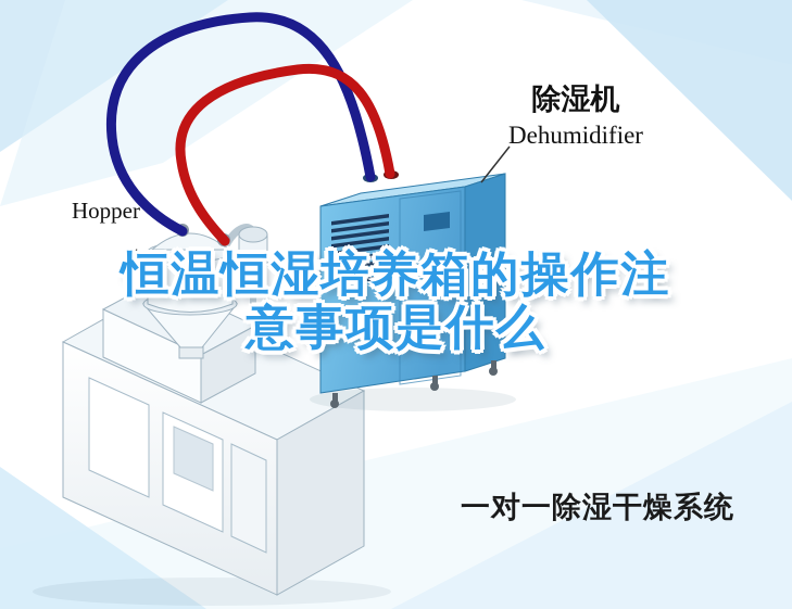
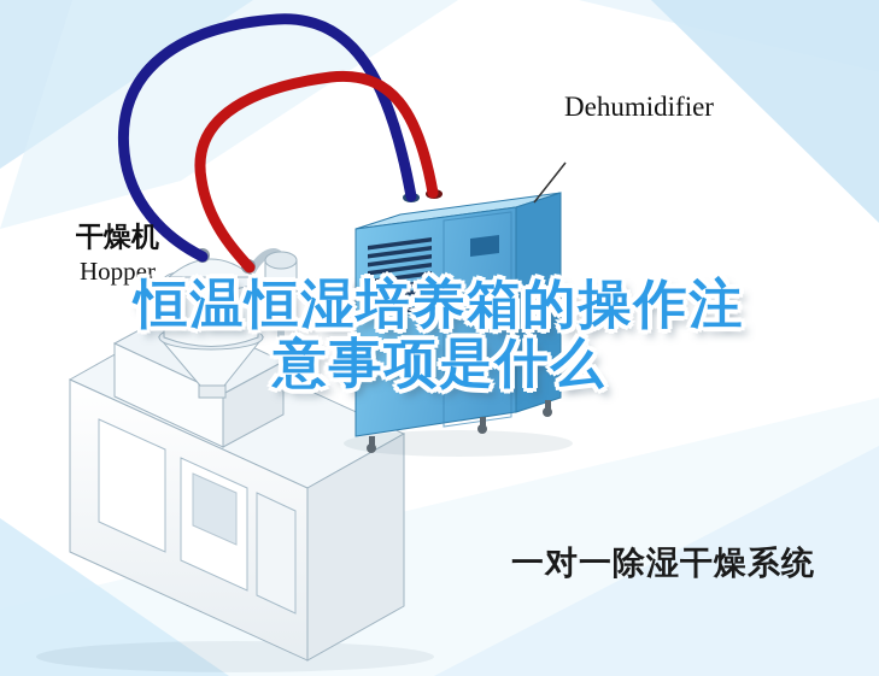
- 除湿机
  Dehumidifier
+ 干燥机
  Hopper
  恒温恒湿培养箱的操作注
  意事项是什么
  一对一除湿干燥系统
